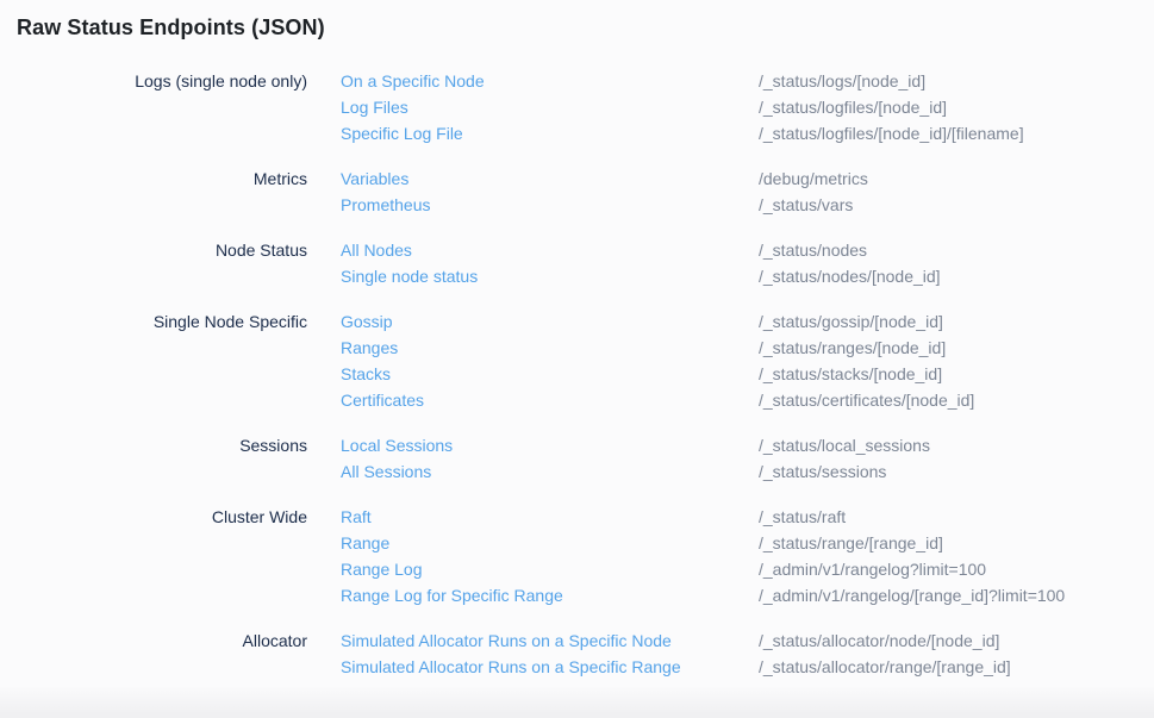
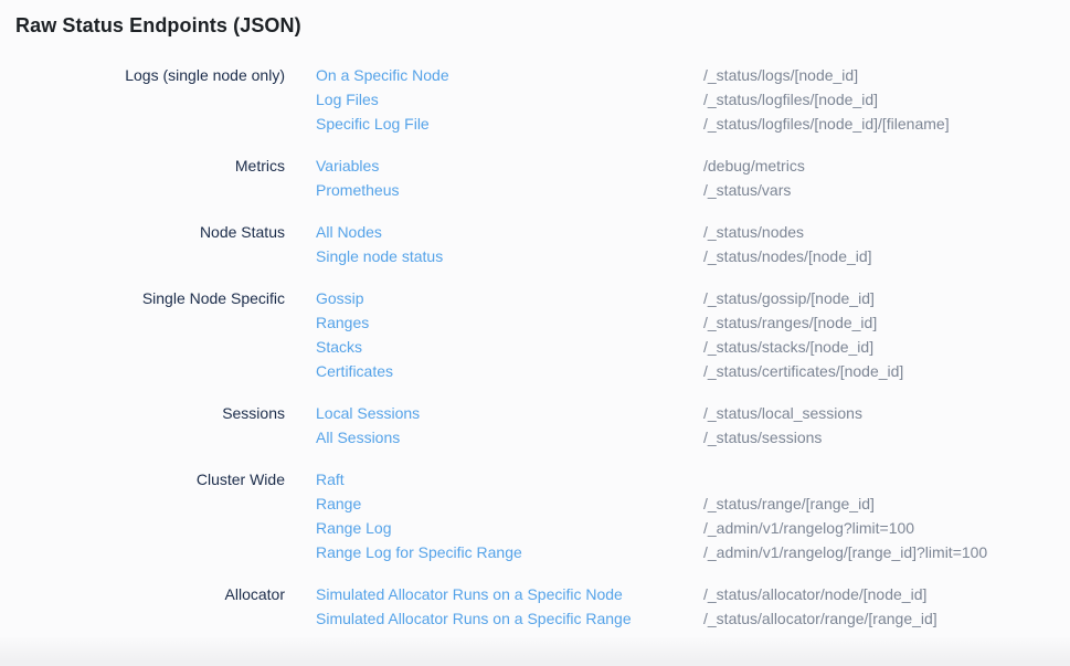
  Raw Status Endpoints (JSON)
  Logs (single node only)
  On a Specific Node
  /_status/logs/[node_id]
  Log Files
  /_status/logfiles/[node_id]
  Specific Log File
  /_status/logfiles/[node_id]/[filename]
  Metrics
  Variables
  /debug/metrics
  Prometheus
  /_status/vars
  Node Status
  All Nodes
  /_status/nodes
  Single node status
  /_status/nodes/[node_id]
  Single Node Specific
  Gossip
  /_status/gossip/[node_id]
  Ranges
  /_status/ranges/[node_id]
  Stacks
  /_status/stacks/[node_id]
  Certificates
  /_status/certificates/[node_id]
  Sessions
  Local Sessions
  /_status/local_sessions
  All Sessions
  /_status/sessions
  Cluster Wide
  Raft
- /_status/raft
  Range
  /_status/range/[range_id]
  Range Log
  /_admin/v1/rangelog?limit=100
  Range Log for Specific Range
  /_admin/v1/rangelog/[range_id]?limit=100
  Allocator
  Simulated Allocator Runs on a Specific Node
  /_status/allocator/node/[node_id]
  Simulated Allocator Runs on a Specific Range
  /_status/allocator/range/[range_id]
